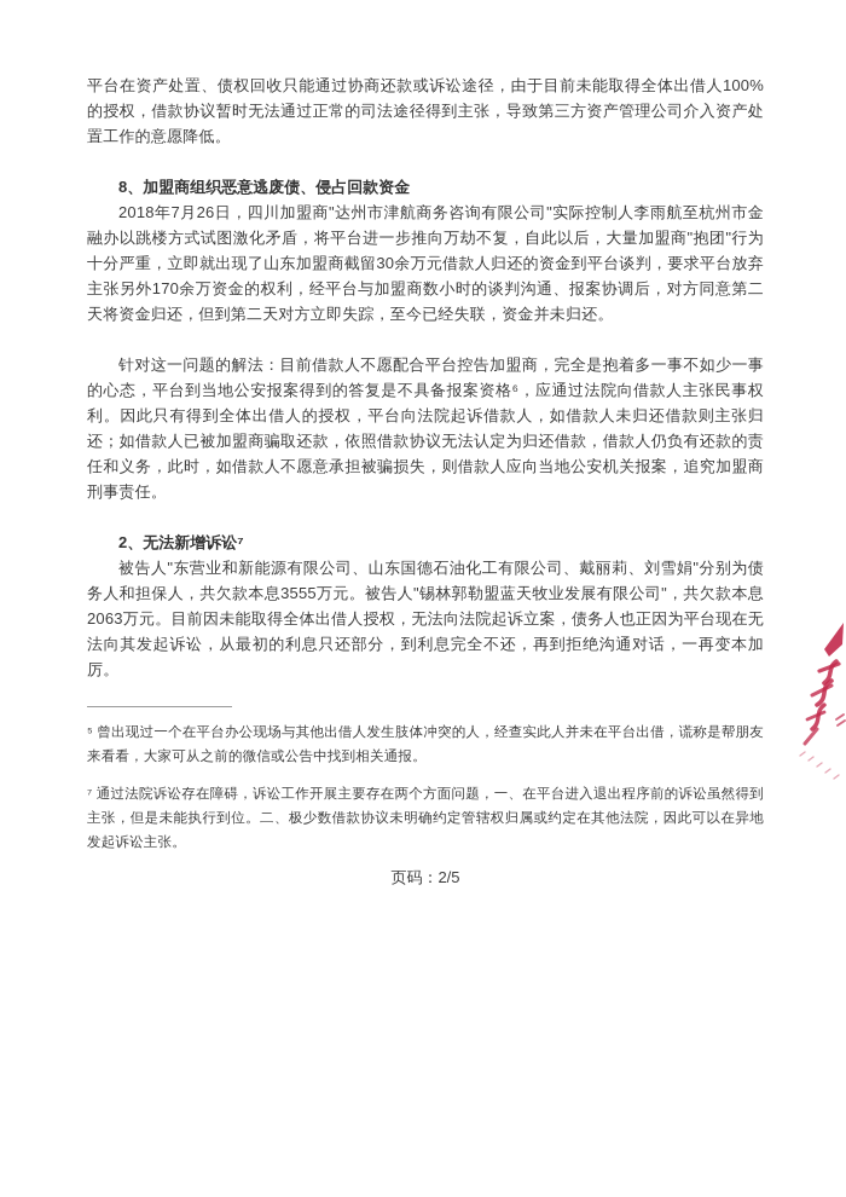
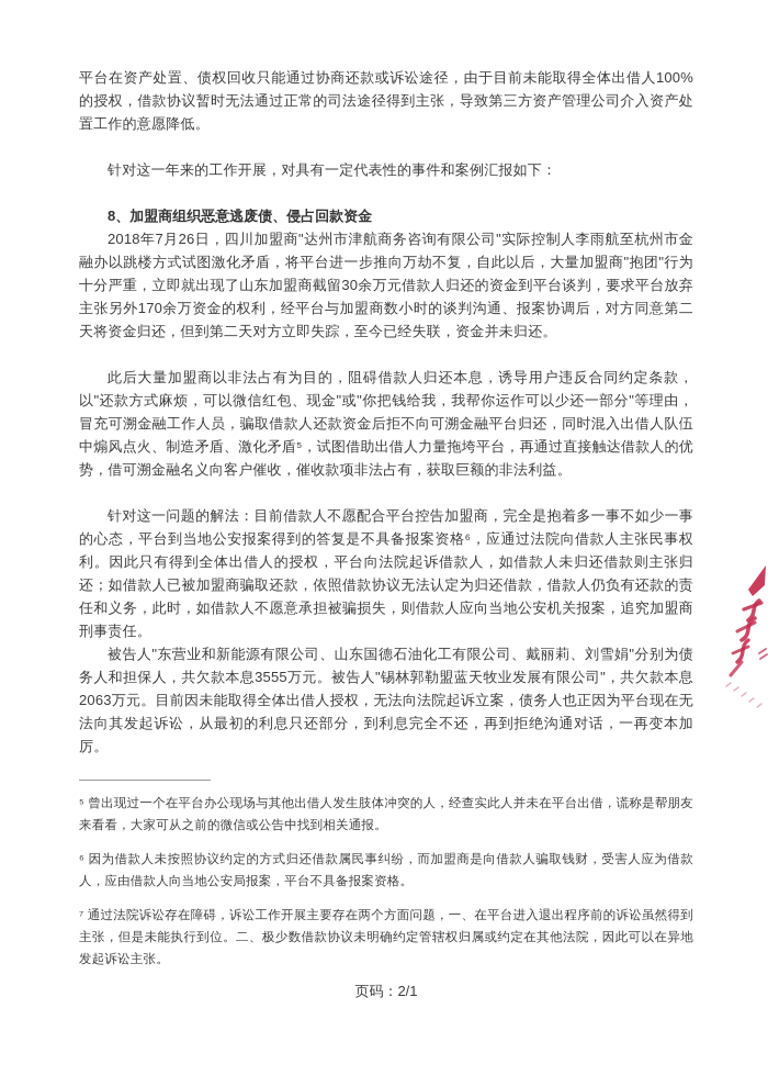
  平台在资产处置、债权回收只能通过协商还款或诉讼途径，由于目前未能取得全体出借人100%的授权，借款协议暂时无法通过正常的司法途径得到主张，导致第三方资产管理公司介入资产处置工作的意愿降低。
+ 针对这一年来的工作开展，对具有一定代表性的事件和案例汇报如下：
  8、加盟商组织恶意逃废债、侵占回款资金
  2018年7月26日，四川加盟商"达州市津航商务咨询有限公司"实际控制人李雨航至杭州市金融办以跳楼方式试图激化矛盾，将平台进一步推向万劫不复，自此以后，大量加盟商"抱团"行为十分严重，立即就出现了山东加盟商截留30余万元借款人归还的资金到平台谈判，要求平台放弃主张另外170余万资金的权利，经平台与加盟商数小时的谈判沟通、报案协调后，对方同意第二天将资金归还，但到第二天对方立即失踪，至今已经失联，资金并未归还。
+ 此后大量加盟商以非法占有为目的，阻碍借款人归还本息，诱导用户违反合同约定条款，以"还款方式麻烦，可以微信红包、现金"或"你把钱给我，我帮你运作可以少还一部分"等理由，冒充可溯金融工作人员，骗取借款人还款资金后拒不向可溯金融平台归还，同时混入出借人队伍中煽风点火、制造矛盾、激化矛盾⁵，试图借助出借人力量拖垮平台，再通过直接触达借款人的优势，借可溯金融名义向客户催收，催收款项非法占有，获取巨额的非法利益。
  针对这一问题的解法：目前借款人不愿配合平台控告加盟商，完全是抱着多一事不如少一事的心态，平台到当地公安报案得到的答复是不具备报案资格⁶，应通过法院向借款人主张民事权利。因此只有得到全体出借人的授权，平台向法院起诉借款人，如借款人未归还借款则主张归还；如借款人已被加盟商骗取还款，依照借款协议无法认定为归还借款，借款人仍负有还款的责任和义务，此时，如借款人不愿意承担被骗损失，则借款人应向当地公安机关报案，追究加盟商刑事责任。
- 2、无法新增诉讼⁷
  被告人"东营业和新能源有限公司、山东国德石油化工有限公司、戴丽莉、刘雪娟"分别为债务人和担保人，共欠款本息3555万元。被告人"锡林郭勒盟蓝天牧业发展有限公司"，共欠款本息2063万元。目前因未能取得全体出借人授权，无法向法院起诉立案，债务人也正因为平台现在无法向其发起诉讼，从最初的利息只还部分，到利息完全不还，再到拒绝沟通对话，一再变本加厉。
  ⁵ 曾出现过一个在平台办公现场与其他出借人发生肢体冲突的人，经查实此人并未在平台出借，谎称是帮朋友来看看，大家可从之前的微信或公告中找到相关通报。
+ ⁶ 因为借款人未按照协议约定的方式归还借款属民事纠纷，而加盟商是向借款人骗取钱财，受害人应为借款人，应由借款人向当地公安局报案，平台不具备报案资格。
  ⁷ 通过法院诉讼存在障碍，诉讼工作开展主要存在两个方面问题，一、在平台进入退出程序前的诉讼虽然得到主张，但是未能执行到位。二、极少数借款协议未明确约定管辖权归属或约定在其他法院，因此可以在异地发起诉讼主张。
- 页码：2/5
+ 页码：2/1
